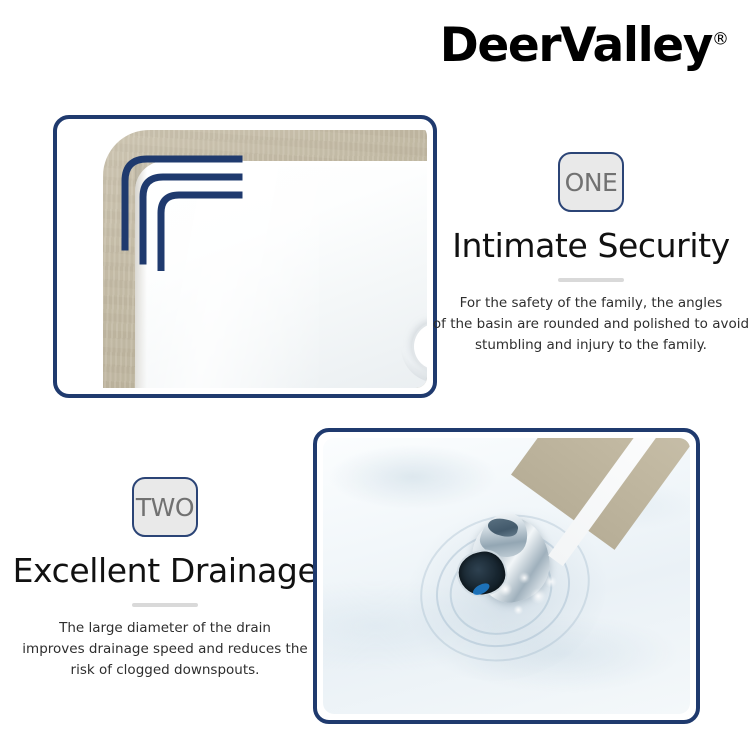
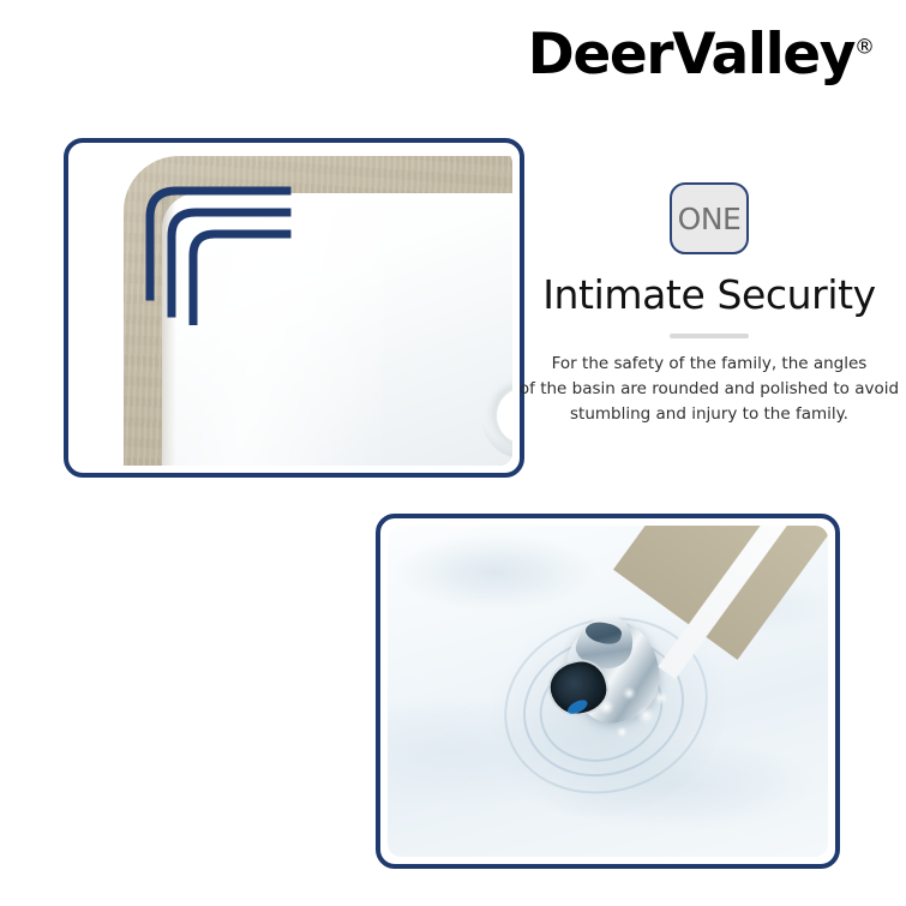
  DeerValley®
  ONE
  Intimate Security
  For the safety of the family, the angles
  of the basin are rounded and polished to avoid
  stumbling and injury to the family.
- TWO
- Excellent Drainage
- The large diameter of the drain
- improves drainage speed and reduces the
- risk of clogged downspouts.
